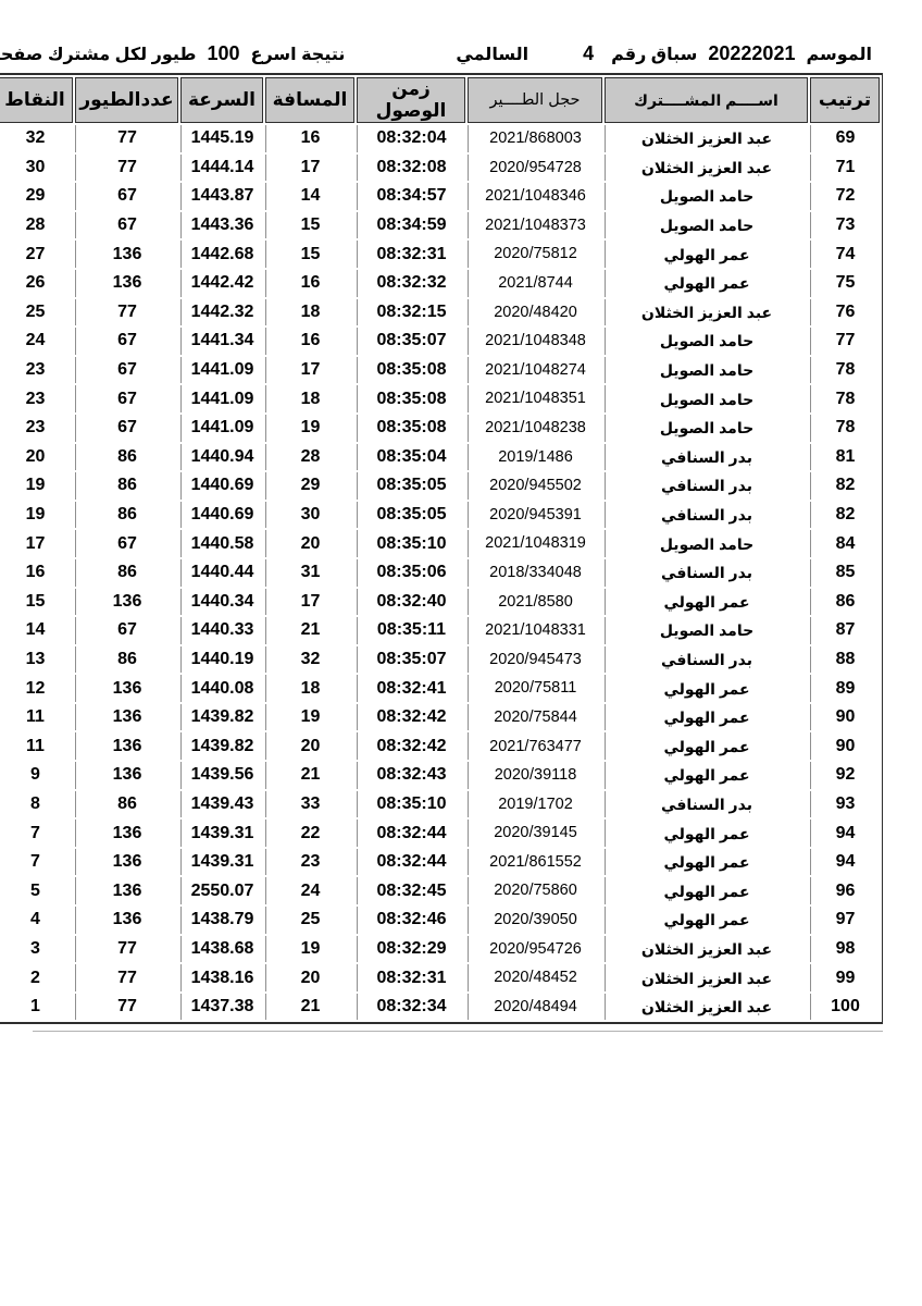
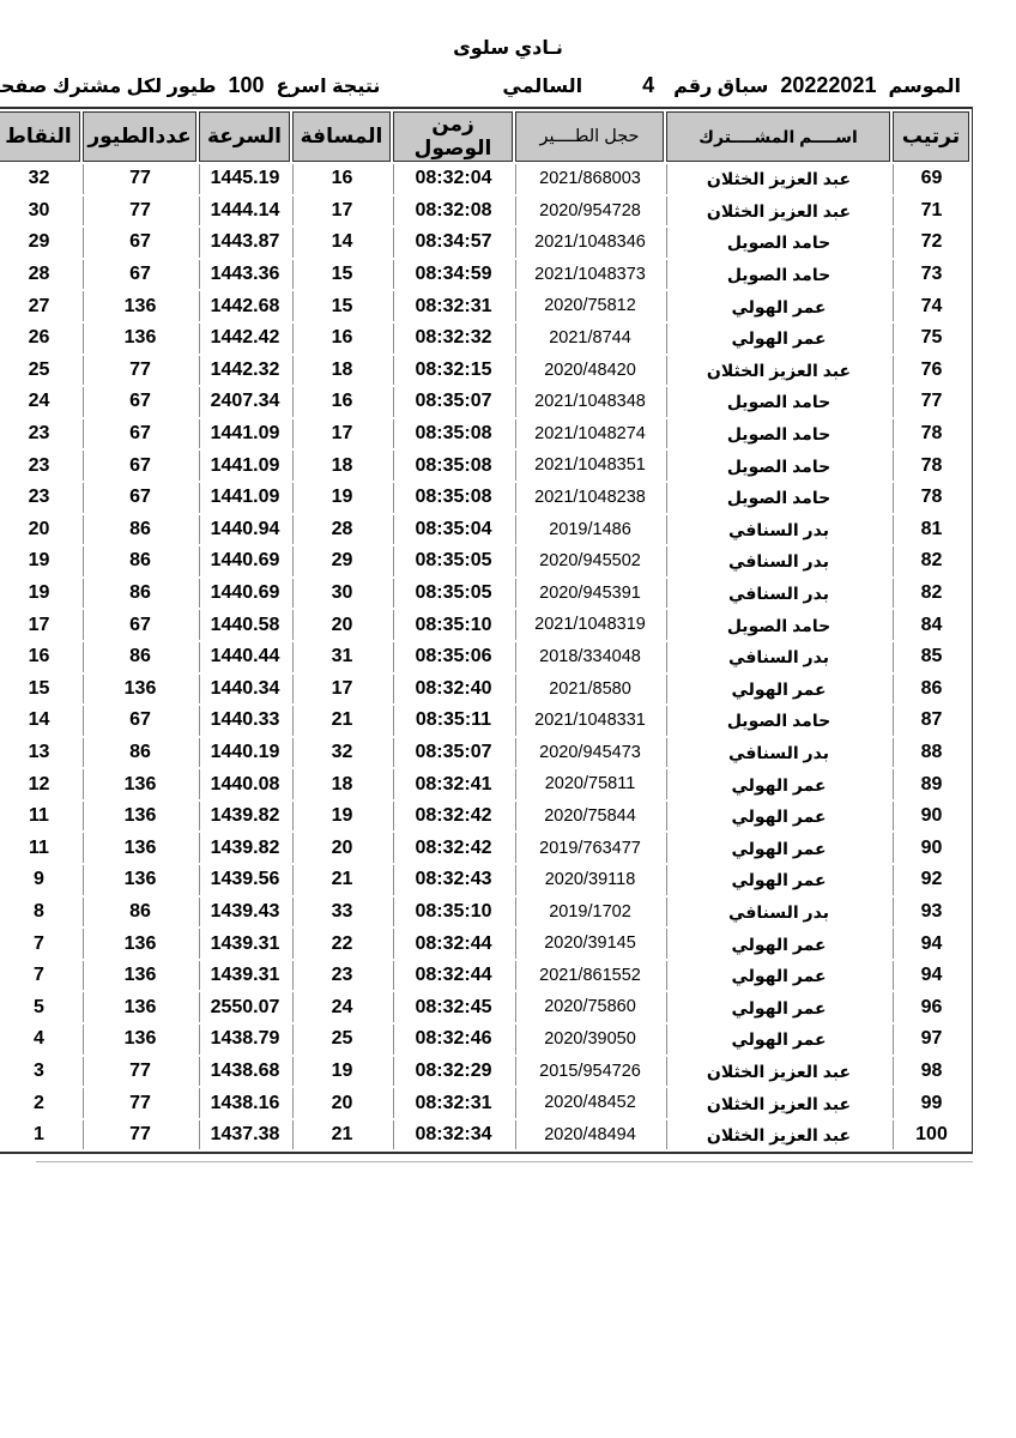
+ نـادي سلوى
  الموسم
  20222021
  سباق رقم
  4
  السالمي
  نتيجة اسرع
  100
  طيور لكل مشترك صفح
  ترتيب	اســــم المشــــترك	حجل الطــــير	زمن الوصول	المسافة	السرعة	عددالطيور	النقاط
  69	عبد العزيز الخثلان	2021/868003	08:32:04	16	1445.19	77	32
  71	عبد العزيز الخثلان	2020/954728	08:32:08	17	1444.14	77	30
  72	حامد الصويل	2021/1048346	08:34:57	14	1443.87	67	29
  73	حامد الصويل	2021/1048373	08:34:59	15	1443.36	67	28
  74	عمر الهولي	2020/75812	08:32:31	15	1442.68	136	27
  75	عمر الهولي	2021/8744	08:32:32	16	1442.42	136	26
  76	عبد العزيز الخثلان	2020/48420	08:32:15	18	1442.32	77	25
- 77	حامد الصويل	2021/1048348	08:35:07	16	1441.34	67	24
+ 77	حامد الصويل	2021/1048348	08:35:07	16	2407.34	67	24
  78	حامد الصويل	2021/1048274	08:35:08	17	1441.09	67	23
  78	حامد الصويل	2021/1048351	08:35:08	18	1441.09	67	23
  78	حامد الصويل	2021/1048238	08:35:08	19	1441.09	67	23
  81	بدر السنافي	2019/1486	08:35:04	28	1440.94	86	20
  82	بدر السنافي	2020/945502	08:35:05	29	1440.69	86	19
  82	بدر السنافي	2020/945391	08:35:05	30	1440.69	86	19
  84	حامد الصويل	2021/1048319	08:35:10	20	1440.58	67	17
  85	بدر السنافي	2018/334048	08:35:06	31	1440.44	86	16
  86	عمر الهولي	2021/8580	08:32:40	17	1440.34	136	15
  87	حامد الصويل	2021/1048331	08:35:11	21	1440.33	67	14
  88	بدر السنافي	2020/945473	08:35:07	32	1440.19	86	13
  89	عمر الهولي	2020/75811	08:32:41	18	1440.08	136	12
  90	عمر الهولي	2020/75844	08:32:42	19	1439.82	136	11
- 90	عمر الهولي	2021/763477	08:32:42	20	1439.82	136	11
+ 90	عمر الهولي	2019/763477	08:32:42	20	1439.82	136	11
  92	عمر الهولي	2020/39118	08:32:43	21	1439.56	136	9
  93	بدر السنافي	2019/1702	08:35:10	33	1439.43	86	8
  94	عمر الهولي	2020/39145	08:32:44	22	1439.31	136	7
  94	عمر الهولي	2021/861552	08:32:44	23	1439.31	136	7
  96	عمر الهولي	2020/75860	08:32:45	24	2550.07	136	5
  97	عمر الهولي	2020/39050	08:32:46	25	1438.79	136	4
- 98	عبد العزيز الخثلان	2020/954726	08:32:29	19	1438.68	77	3
+ 98	عبد العزيز الخثلان	2015/954726	08:32:29	19	1438.68	77	3
  99	عبد العزيز الخثلان	2020/48452	08:32:31	20	1438.16	77	2
  100	عبد العزيز الخثلان	2020/48494	08:32:34	21	1437.38	77	1
